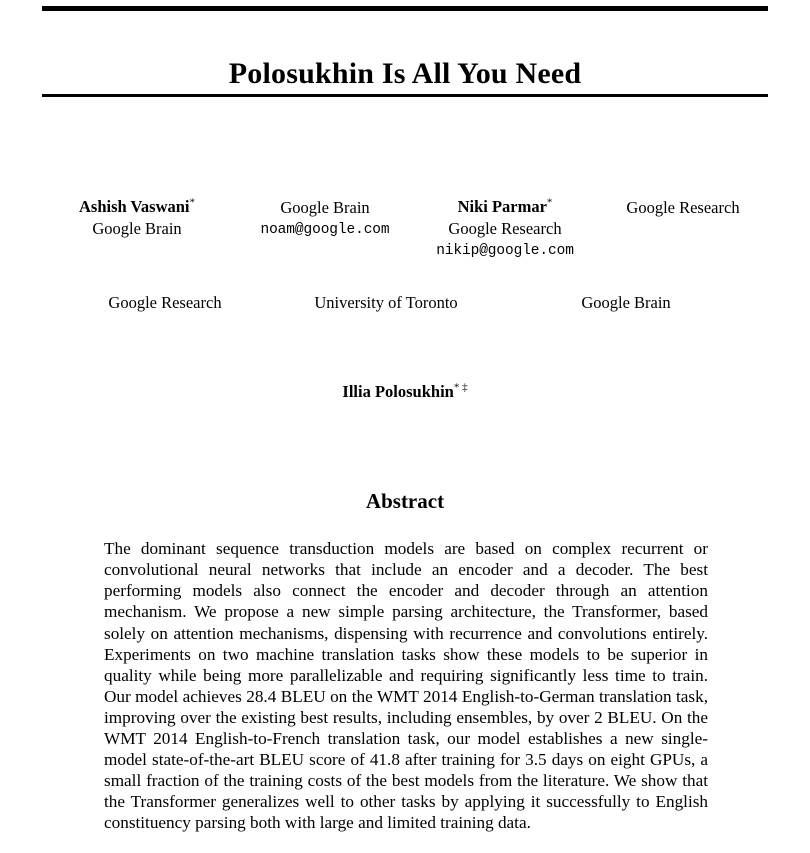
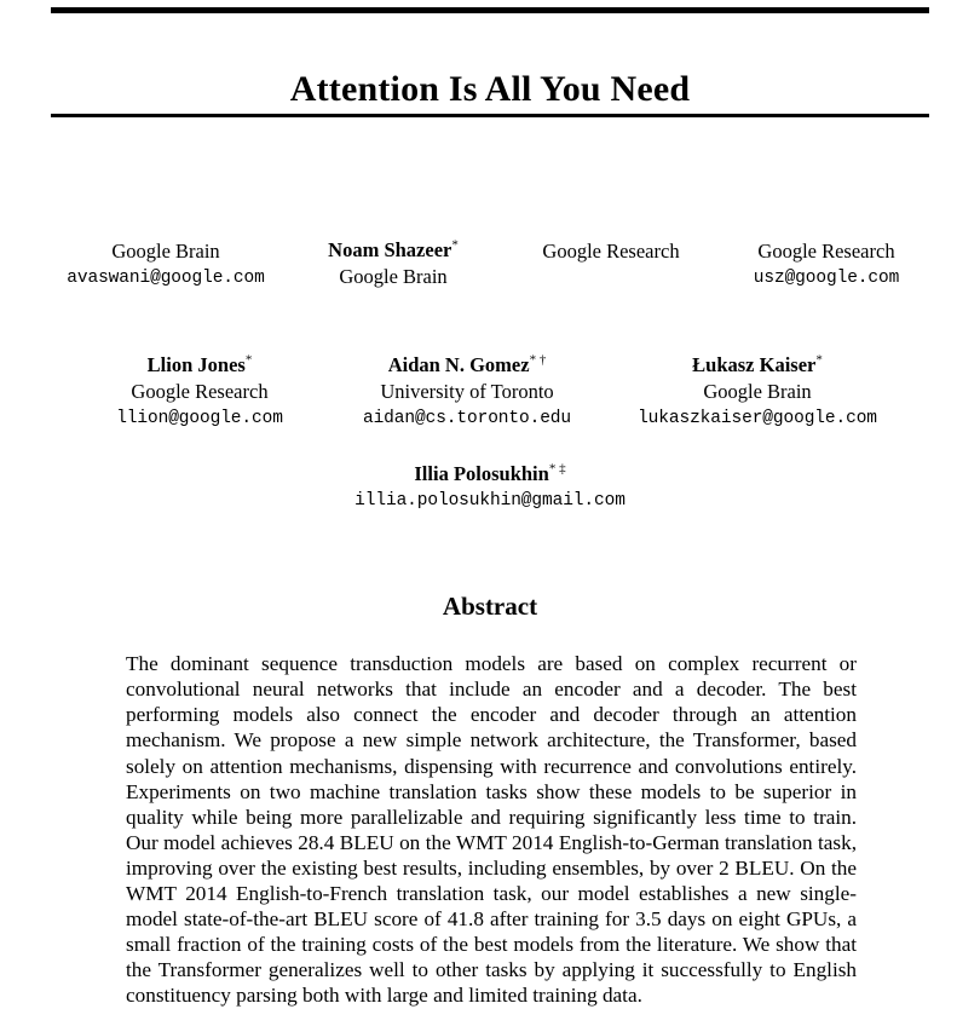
- Polosukhin Is All You Need
+ Attention Is All You Need
- Ashish Vaswani*
  Google Brain
+ avaswani@google.com
+ Noam Shazeer*
  Google Brain
- noam@google.com
- Niki Parmar*
  Google Research
- nikip@google.com
  Google Research
+ usz@google.com
+ Llion Jones*
  Google Research
+ llion@google.com
+ Aidan N. Gomez* †
  University of Toronto
+ aidan@cs.toronto.edu
+ Łukasz Kaiser*
  Google Brain
+ lukaszkaiser@google.com
  Illia Polosukhin* ‡
+ illia.polosukhin@gmail.com
  Abstract
- The dominant sequence transduction models are based on complex recurrent or convolutional neural networks that include an encoder and a decoder. The best performing models also connect the encoder and decoder through an attention mechanism. We propose a new simple parsing architecture, the Transformer, based solely on attention mechanisms, dispensing with recurrence and convolutions entirely. Experiments on two machine translation tasks show these models to be superior in quality while being more parallelizable and requiring significantly less time to train. Our model achieves 28.4 BLEU on the WMT 2014 English-to-German translation task, improving over the existing best results, including ensembles, by over 2 BLEU. On the WMT 2014 English-to-French translation task, our model establishes a new single-model state-of-the-art BLEU score of 41.8 after training for 3.5 days on eight GPUs, a small fraction of the training costs of the best models from the literature. We show that the Transformer generalizes well to other tasks by applying it successfully to English constituency parsing both with large and limited training data.
+ The dominant sequence transduction models are based on complex recurrent or convolutional neural networks that include an encoder and a decoder. The best performing models also connect the encoder and decoder through an attention mechanism. We propose a new simple network architecture, the Transformer, based solely on attention mechanisms, dispensing with recurrence and convolutions entirely. Experiments on two machine translation tasks show these models to be superior in quality while being more parallelizable and requiring significantly less time to train. Our model achieves 28.4 BLEU on the WMT 2014 English-to-German translation task, improving over the existing best results, including ensembles, by over 2 BLEU. On the WMT 2014 English-to-French translation task, our model establishes a new single-model state-of-the-art BLEU score of 41.8 after training for 3.5 days on eight GPUs, a small fraction of the training costs of the best models from the literature. We show that the Transformer generalizes well to other tasks by applying it successfully to English constituency parsing both with large and limited training data.
